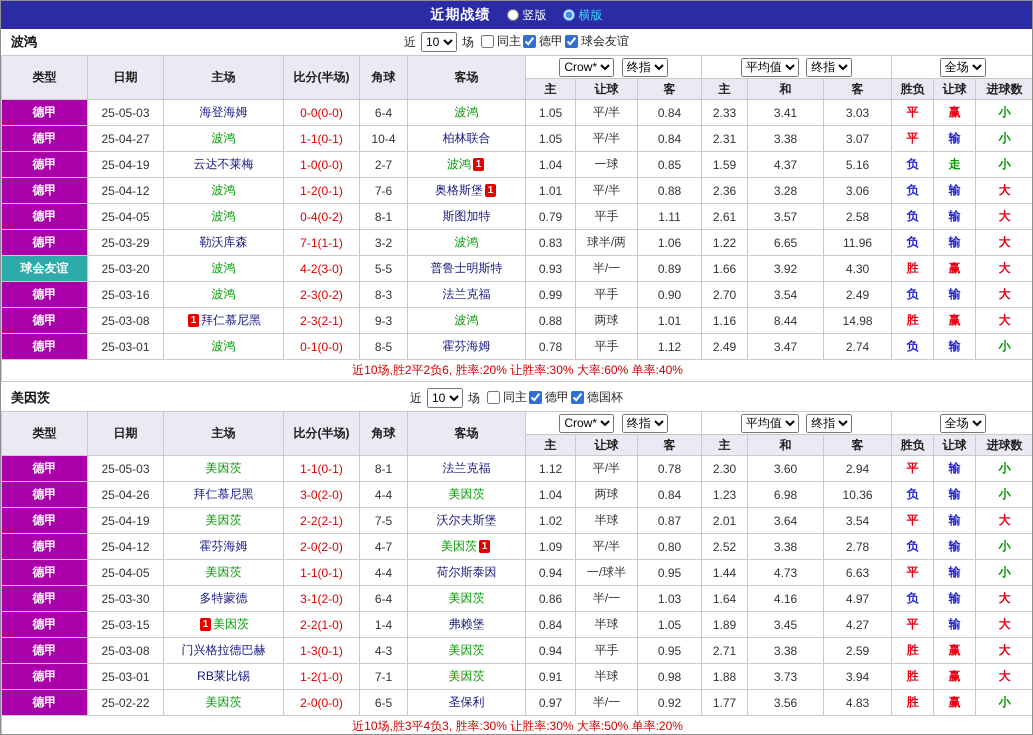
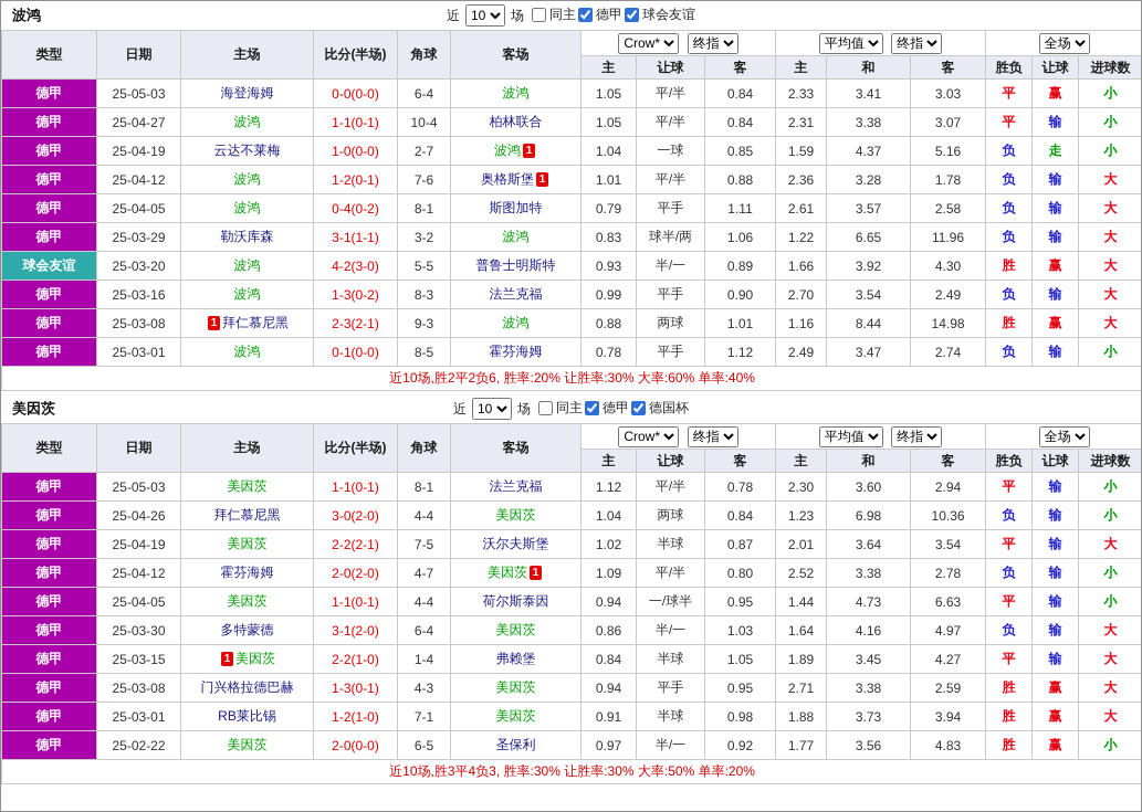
- 近期战绩
- 竖版
- 横版
  波鸿
  近
  10
  场
  同主
  德甲
  球会友谊
  类型	日期	主场	比分(半场)	角球	客场	Crow* 终指	平均值 终指	全场
  主	让球	客	主	和	客	胜负	让球	进球数
  德甲	25-05-03	海登海姆	0-0(0-0)	6-4	波鸿	1.05	平/半	0.84	2.33	3.41	3.03	平	赢	小
  德甲	25-04-27	波鸿	1-1(0-1)	10-4	柏林联合	1.05	平/半	0.84	2.31	3.38	3.07	平	输	小
  德甲	25-04-19	云达不莱梅	1-0(0-0)	2-7	波鸿 1	1.04	一球	0.85	1.59	4.37	5.16	负	走	小
- 德甲	25-04-12	波鸿	1-2(0-1)	7-6	奥格斯堡 1	1.01	平/半	0.88	2.36	3.28	3.06	负	输	大
+ 德甲	25-04-12	波鸿	1-2(0-1)	7-6	奥格斯堡 1	1.01	平/半	0.88	2.36	3.28	1.78	负	输	大
  德甲	25-04-05	波鸿	0-4(0-2)	8-1	斯图加特	0.79	平手	1.11	2.61	3.57	2.58	负	输	大
- 德甲	25-03-29	勒沃库森	7-1(1-1)	3-2	波鸿	0.83	球半/两	1.06	1.22	6.65	11.96	负	输	大
+ 德甲	25-03-29	勒沃库森	3-1(1-1)	3-2	波鸿	0.83	球半/两	1.06	1.22	6.65	11.96	负	输	大
  球会友谊	25-03-20	波鸿	4-2(3-0)	5-5	普鲁士明斯特	0.93	半/一	0.89	1.66	3.92	4.30	胜	赢	大
- 德甲	25-03-16	波鸿	2-3(0-2)	8-3	法兰克福	0.99	平手	0.90	2.70	3.54	2.49	负	输	大
+ 德甲	25-03-16	波鸿	1-3(0-2)	8-3	法兰克福	0.99	平手	0.90	2.70	3.54	2.49	负	输	大
  德甲	25-03-08	1 拜仁慕尼黑	2-3(2-1)	9-3	波鸿	0.88	两球	1.01	1.16	8.44	14.98	胜	赢	大
  德甲	25-03-01	波鸿	0-1(0-0)	8-5	霍芬海姆	0.78	平手	1.12	2.49	3.47	2.74	负	输	小
  近10场,胜2平2负6, 胜率:20% 让胜率:30% 大率:60% 单率:40%
  美因茨
  近
  10
  场
  同主
  德甲
  德国杯
  类型	日期	主场	比分(半场)	角球	客场	Crow* 终指	平均值 终指	全场
  主	让球	客	主	和	客	胜负	让球	进球数
  德甲	25-05-03	美因茨	1-1(0-1)	8-1	法兰克福	1.12	平/半	0.78	2.30	3.60	2.94	平	输	小
  德甲	25-04-26	拜仁慕尼黑	3-0(2-0)	4-4	美因茨	1.04	两球	0.84	1.23	6.98	10.36	负	输	小
  德甲	25-04-19	美因茨	2-2(2-1)	7-5	沃尔夫斯堡	1.02	半球	0.87	2.01	3.64	3.54	平	输	大
  德甲	25-04-12	霍芬海姆	2-0(2-0)	4-7	美因茨 1	1.09	平/半	0.80	2.52	3.38	2.78	负	输	小
  德甲	25-04-05	美因茨	1-1(0-1)	4-4	荷尔斯泰因	0.94	一/球半	0.95	1.44	4.73	6.63	平	输	小
  德甲	25-03-30	多特蒙德	3-1(2-0)	6-4	美因茨	0.86	半/一	1.03	1.64	4.16	4.97	负	输	大
  德甲	25-03-15	1 美因茨	2-2(1-0)	1-4	弗赖堡	0.84	半球	1.05	1.89	3.45	4.27	平	输	大
  德甲	25-03-08	门兴格拉德巴赫	1-3(0-1)	4-3	美因茨	0.94	平手	0.95	2.71	3.38	2.59	胜	赢	大
  德甲	25-03-01	RB莱比锡	1-2(1-0)	7-1	美因茨	0.91	半球	0.98	1.88	3.73	3.94	胜	赢	大
  德甲	25-02-22	美因茨	2-0(0-0)	6-5	圣保利	0.97	半/一	0.92	1.77	3.56	4.83	胜	赢	小
  近10场,胜3平4负3, 胜率:30% 让胜率:30% 大率:50% 单率:20%
